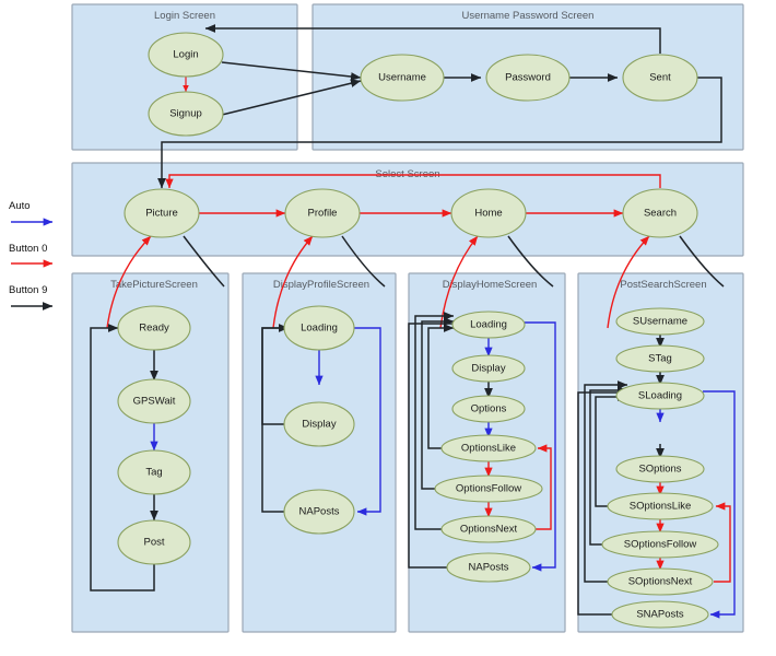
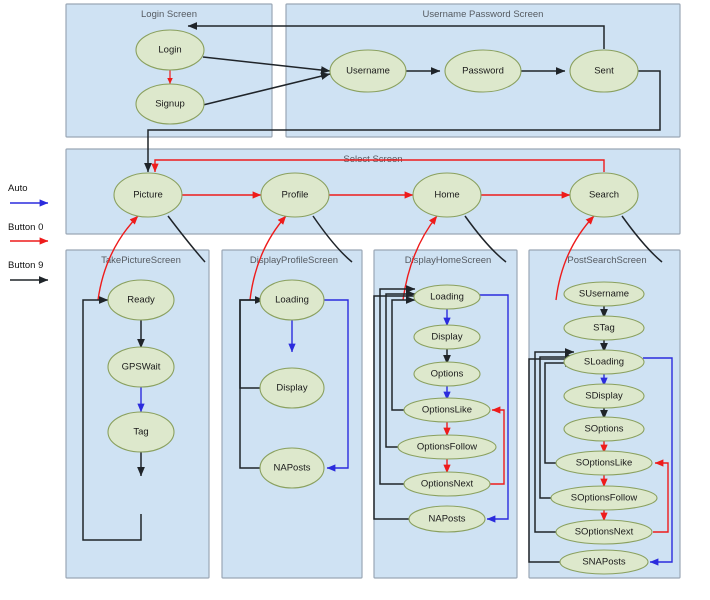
  Login Screen
  Username Password Screen
  TkePictureScreen
  DisplayProfileScreen
  DsplayHomeScreen
  PostSearchScreen
  Login
  Signup
  Username
  Password
  Sent
  Picture
  Profile
  Home
  Search
  Ready
  GPSWait
  Tag
- Post
  Loading
  Display
  NAPosts
  Loading
  Display
  Options
  OptionsLike
  OptionsFollow
  OptionsNext
  NAPosts
  SUsername
  STag
  SLoading
+ SDisplay
  SOptions
  SOptionsLike
  SOptionsFollow
  SOptionsNext
  SNAPosts
  Auto
  Button 0
  Button 9
